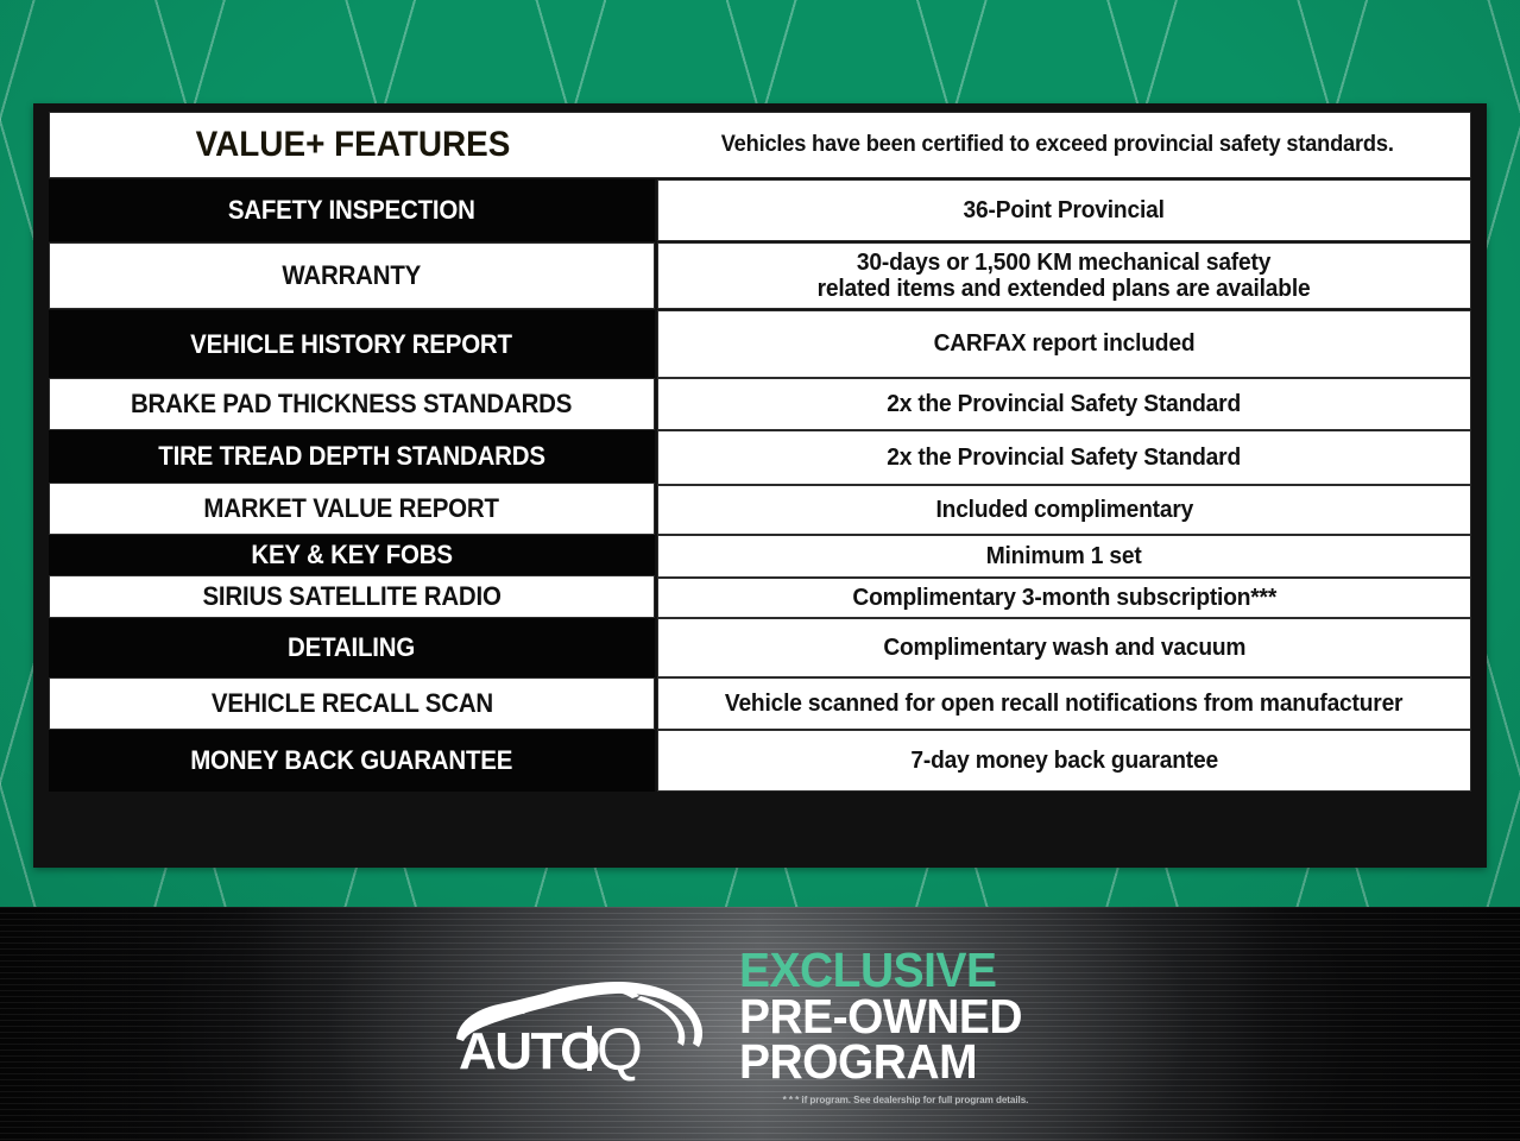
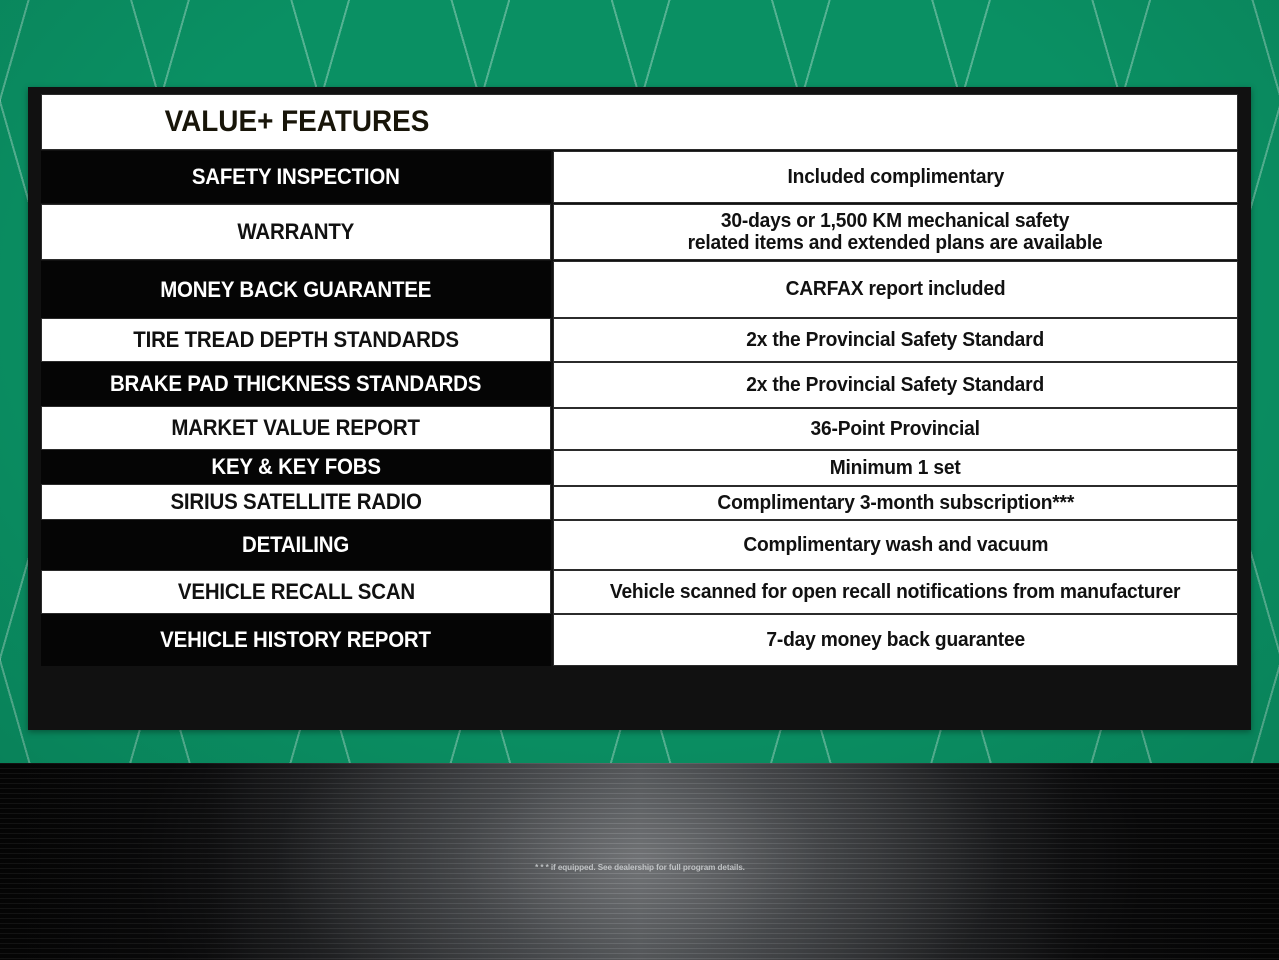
  VALUE+ FEATURES
- Vehicles have been certified to exceed provincial safety standards.
  SAFETY INSPECTION
- 36-Point Provincial
+ Included complimentary
  WARRANTY
  30-days or 1,500 KM mechanical safety
  related items and extended plans are available
- VEHICLE HISTORY REPORT
+ MONEY BACK GUARANTEE
  CARFAX report included
- BRAKE PAD THICKNESS STANDARDS
+ TIRE TREAD DEPTH STANDARDS
  2x the Provincial Safety Standard
- TIRE TREAD DEPTH STANDARDS
+ BRAKE PAD THICKNESS STANDARDS
  2x the Provincial Safety Standard
  MARKET VALUE REPORT
- Included complimentary
+ 36-Point Provincial
  KEY & KEY FOBS
  Minimum 1 set
  SIRIUS SATELLITE RADIO
  Complimentary 3-month subscription***
  DETAILING
  Complimentary wash and vacuum
  VEHICLE RECALL SCAN
  Vehicle scanned for open recall notifications from manufacturer
- MONEY BACK GUARANTEE
+ VEHICLE HISTORY REPORT
  7-day money back guarantee
- AUTO
- Q
- EXCLUSIVE
- PRE-OWNED
- PROGRAM
- * * * if program. See dealership for full program details.
+ * * * if equipped. See dealership for full program details.
